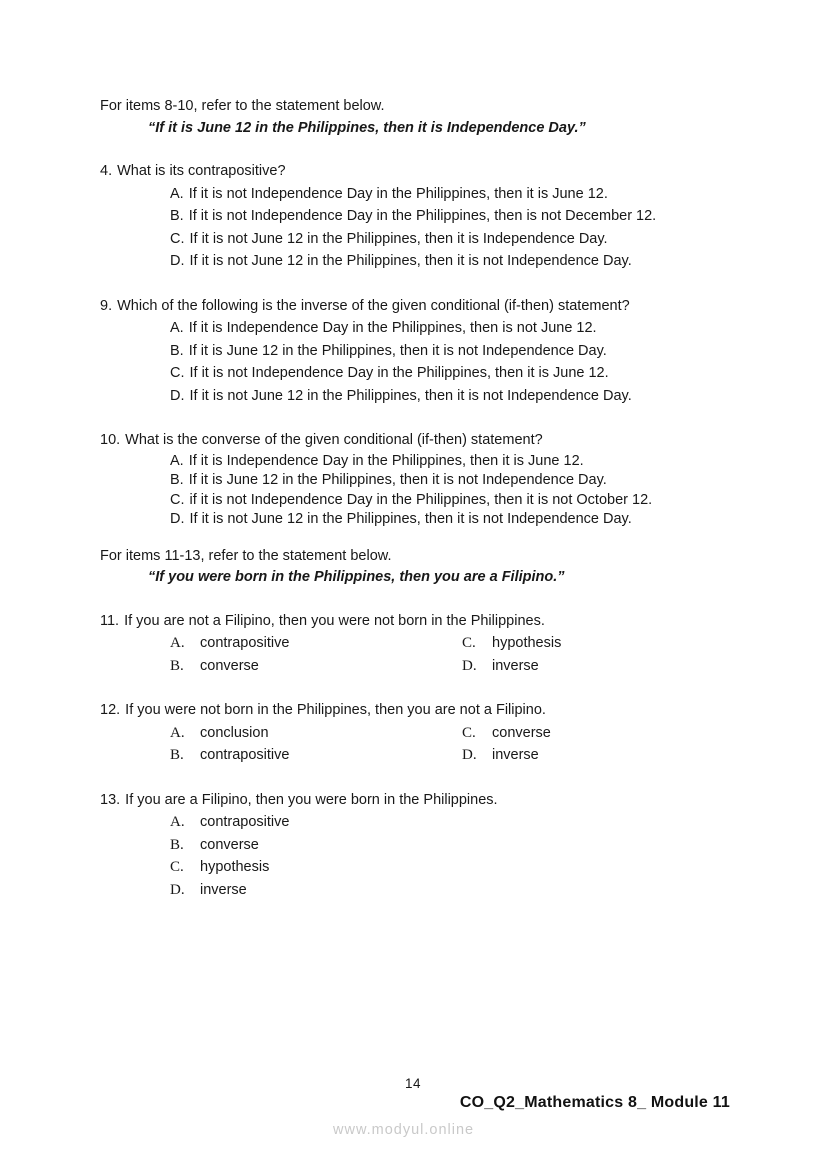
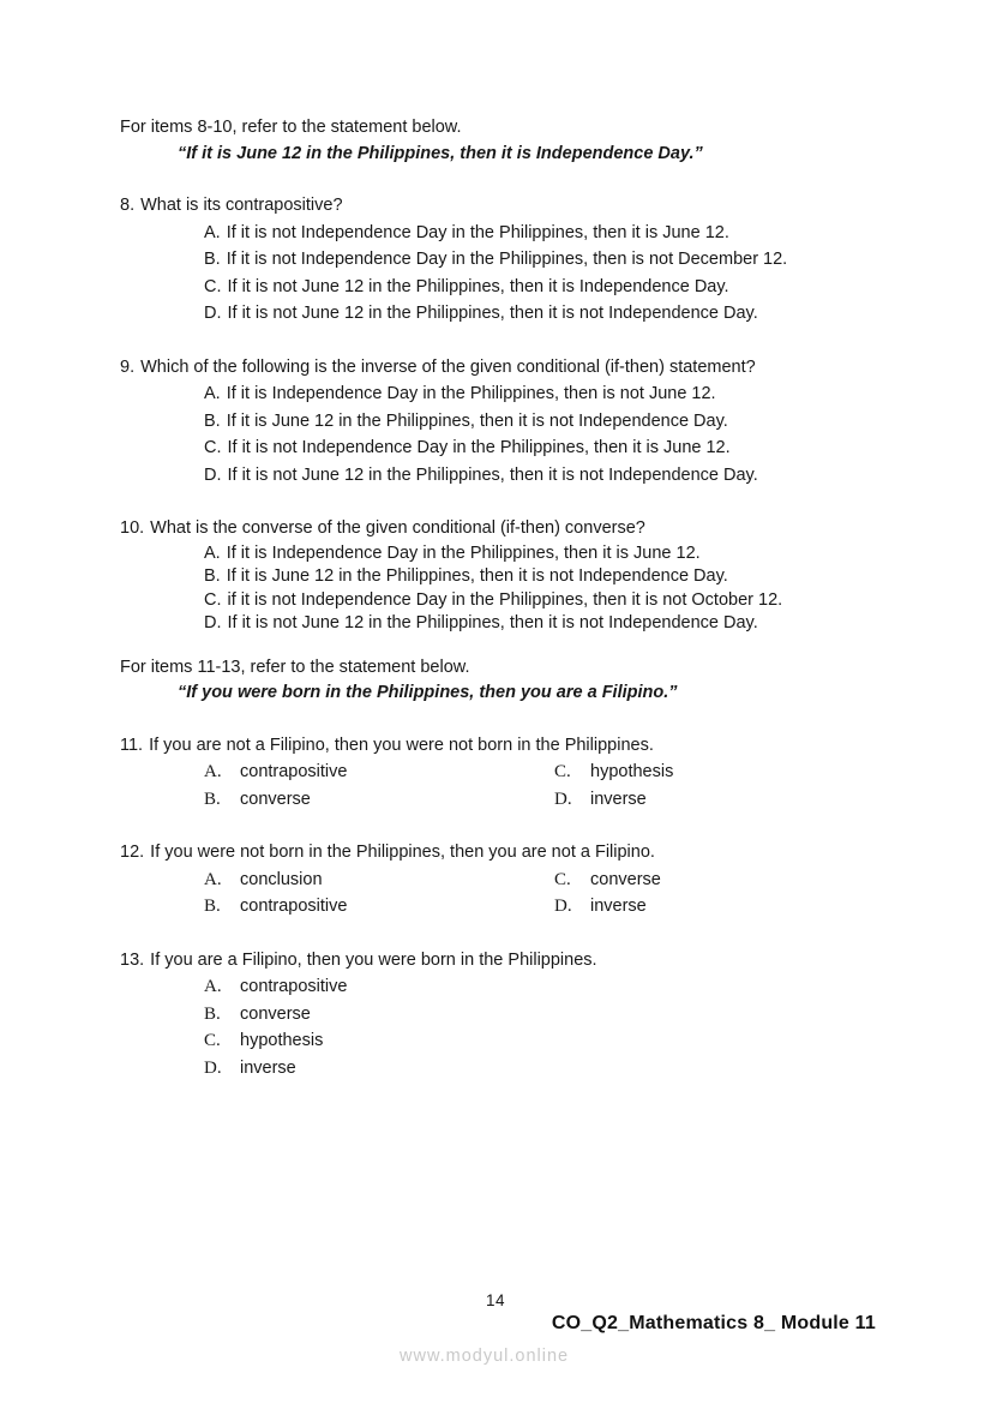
  For items 8-10, refer to the statement below.
  “If it is June 12 in the Philippines, then it is Independence Day.”
- 4. What is its contrapositive?
+ 8. What is its contrapositive?
  A. If it is not Independence Day in the Philippines, then it is June 12.
  B. If it is not Independence Day in the Philippines, then is not December 12.
  C. If it is not June 12 in the Philippines, then it is Independence Day.
  D. If it is not June 12 in the Philippines, then it is not Independence Day.
  9. Which of the following is the inverse of the given conditional (if-then) statement?
  A. If it is Independence Day in the Philippines, then is not June 12.
  B. If it is June 12 in the Philippines, then it is not Independence Day.
  C. If it is not Independence Day in the Philippines, then it is June 12.
  D. If it is not June 12 in the Philippines, then it is not Independence Day.
- 10. What is the converse of the given conditional (if-then) statement?
+ 10. What is the converse of the given conditional (if-then) converse?
  A. If it is Independence Day in the Philippines, then it is June 12.
  B. If it is June 12 in the Philippines, then it is not Independence Day.
  C. if it is not Independence Day in the Philippines, then it is not October 12.
  D. If it is not June 12 in the Philippines, then it is not Independence Day.
  For items 11-13, refer to the statement below.
  “If you were born in the Philippines, then you are a Filipino.”
  11. If you are not a Filipino, then you were not born in the Philippines.
  A. contrapositive
  C. hypothesis
  B. converse
  D. inverse
  12. If you were not born in the Philippines, then you are not a Filipino.
  A. conclusion
  C. converse
  B. contrapositive
  D. inverse
  13. If you are a Filipino, then you were born in the Philippines.
  A. contrapositive
  B. converse
  C. hypothesis
  D. inverse
  14
  CO_Q2_Mathematics 8_ Module 11
  www.modyul.online
